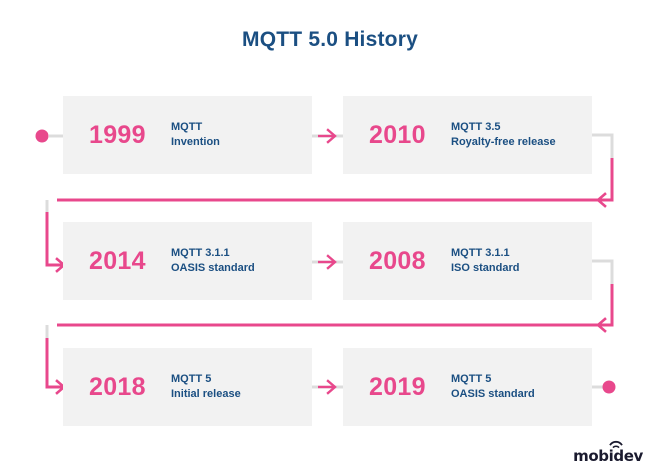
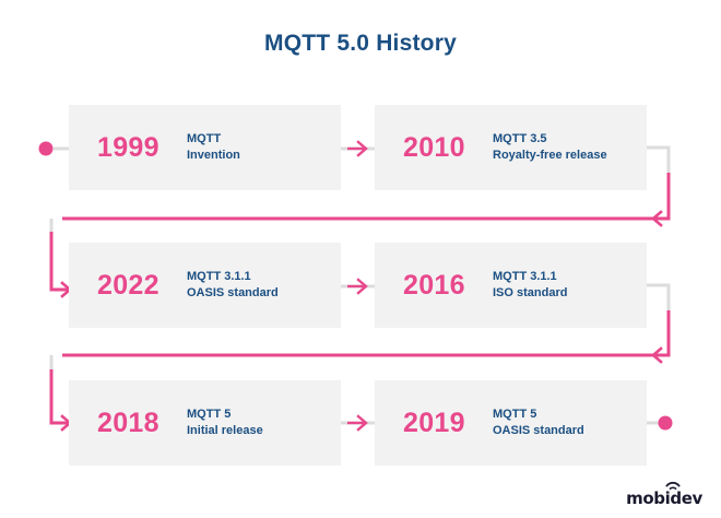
  MQTT 5.0 History
  1999
  MQTT
  Invention
  2010
  MQTT 3.5
  Royalty-free release
- 2014
+ 2022
  MQTT 3.1.1
  OASIS standard
- 2008
+ 2016
  MQTT 3.1.1
  ISO standard
  2018
  MQTT 5
  Initial release
  2019
  MQTT 5
  OASIS standard
  mobidev
